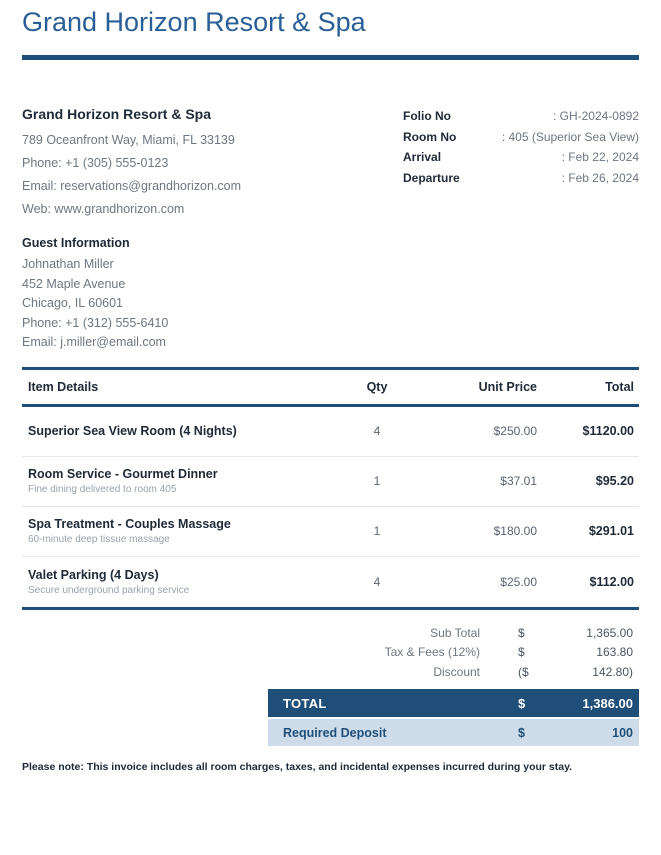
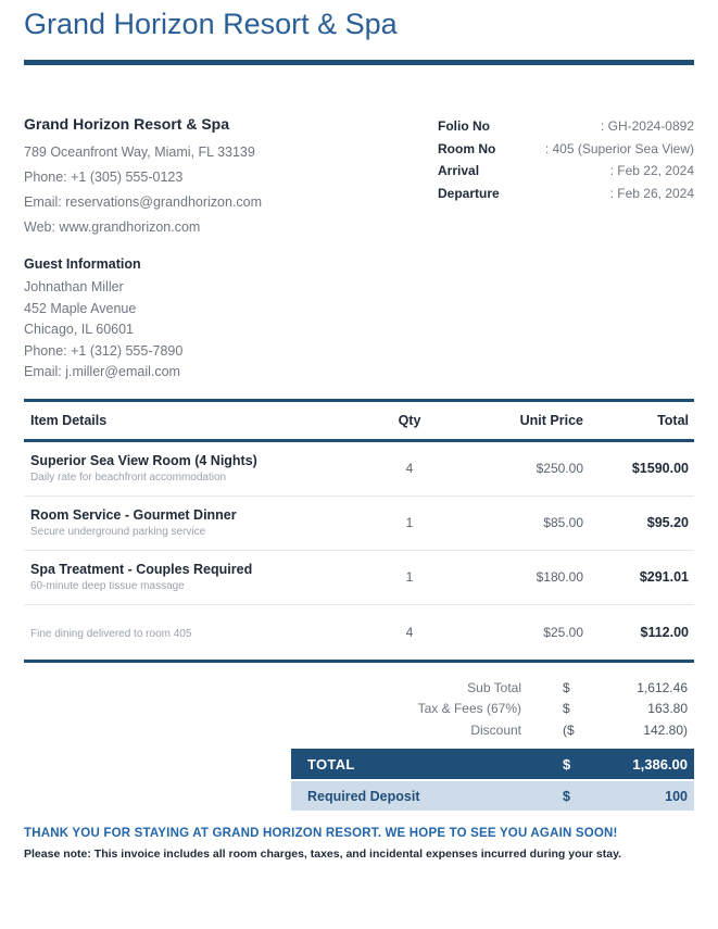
  Grand Horizon Resort & Spa
  Grand Horizon Resort & Spa
  789 Oceanfront Way, Miami, FL 33139
  Phone: +1 (305) 555-0123
  Email: reservations@grandhorizon.com
  Web: www.grandhorizon.com
  Folio No
  : GH-2024-0892
  Room No
  : 405 (Superior Sea View)
  Arrival
  : Feb 22, 2024
  Departure
  : Feb 26, 2024
  Guest Information
  Johnathan Miller
  452 Maple Avenue
  Chicago, IL 60601
- Phone: +1 (312) 555-6410
+ Phone: +1 (312) 555-7890
  Email: j.miller@email.com
  Item Details
  Qty
  Unit Price
  Total
  Superior Sea View Room (4 Nights)
+ Daily rate for beachfront accommodation
  4
  $250.00
- $1120.00
+ $1590.00
  Room Service - Gourmet Dinner
- Fine dining delivered to room 405
+ Secure underground parking service
  1
- $37.01
+ $85.00
  $95.20
- Spa Treatment - Couples Massage
+ Spa Treatment - Couples Required
  60-minute deep tissue massage
  1
  $180.00
  $291.01
- Valet Parking (4 Days)
- Secure underground parking service
+ Fine dining delivered to room 405
  4
  $25.00
  $112.00
  Sub Total
  $
- 1,365.00
+ 1,612.46
- Tax & Fees (12%)
+ Tax & Fees (67%)
  $
  163.80
  Discount
  ($
  142.80)
  TOTAL
  $
  1,386.00
  Required Deposit
  $
  100
+ THANK YOU FOR STAYING AT GRAND HORIZON RESORT. WE HOPE TO SEE YOU AGAIN SOON!
  Please note: This invoice includes all room charges, taxes, and incidental expenses incurred during your stay.
